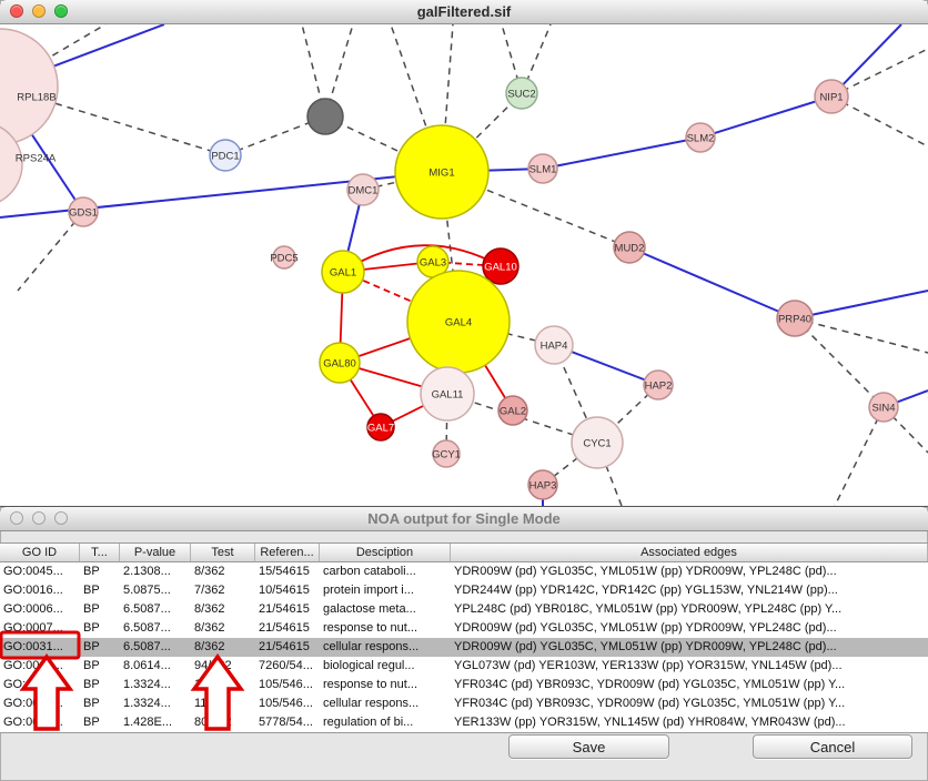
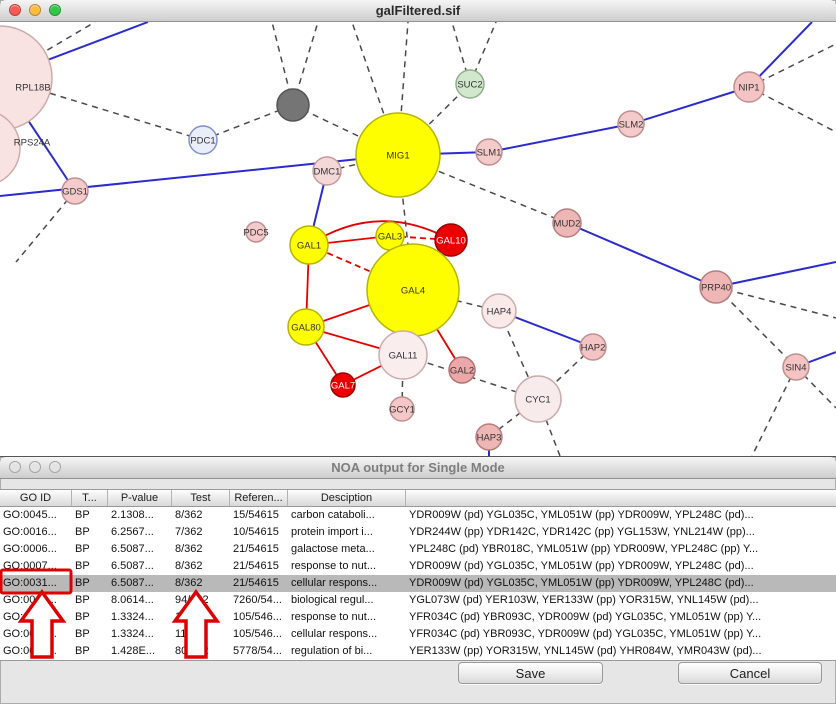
  galFiltered.sif
  RPL18B
  RPS24A
  GDS1
  PDC1
  DMC1
  MIG1
  SUC2
  SLM1
  SLM2
  NIP1
  MUD2
  PRP40
  SIN4
  PDC5
  GAL1
  GAL3
  GAL10
  GAL4
  HAP4
  HAP2
  GAL80
  GAL11
  GAL2
  GAL7
  GCY1
  CYC1
  HAP3
  NOA output for Single Mode
  GO ID
  T...
  P-value
  Test
  Referen...
  Desciption
- Associated edges
  GO:0045...
  BP
  2.1308...
  8/362
  15/54615
  carbon cataboli...
  YDR009W (pd) YGL035C, YML051W (pp) YDR009W, YPL248C (pd)...
  GO:0016...
  BP
- 5.0875...
+ 6.2567...
  7/362
  10/54615
  protein import i...
  YDR244W (pp) YDR142C, YDR142C (pp) YGL153W, YNL214W (pp)...
  GO:0006...
  BP
  6.5087...
  8/362
  21/54615
  galactose meta...
  YPL248C (pd) YBR018C, YML051W (pp) YDR009W, YPL248C (pp) Y...
  GO:0007...
  BP
  6.5087...
  8/362
  21/54615
  response to nut...
  YDR009W (pd) YGL035C, YML051W (pp) YDR009W, YPL248C (pd)...
  GO:0031...
  BP
  6.5087...
  8/362
  21/54615
  cellular respons...
  YDR009W (pd) YGL035C, YML051W (pp) YDR009W, YPL248C (pd)...
  GO:00..
  BP
  8.0614...
  7260/54...
  biological regul...
  YGL073W (pd) YER103W, YER133W (pp) YOR315W, YNL145W (pd)...
  BP
  1.3324...
  105/546...
  response to nut...
  YFR034C (pd) YBR093C, YDR009W (pd) YGL035C, YML051W (pp) Y...
  BP
  1.3324...
  105/546...
  cellular respons...
  YFR034C (pd) YBR093C, YDR009W (pd) YGL035C, YML051W (pp) Y...
  BP
  1.428E...
  5778/54...
  regulation of bi...
  YER133W (pp) YOR315W, YNL145W (pd) YHR084W, YMR043W (pd)...
  Save
  Cancel
